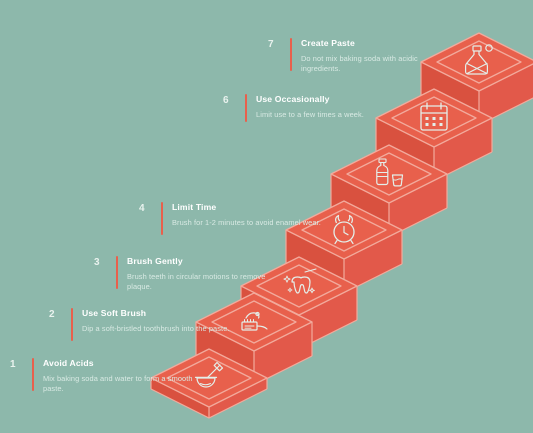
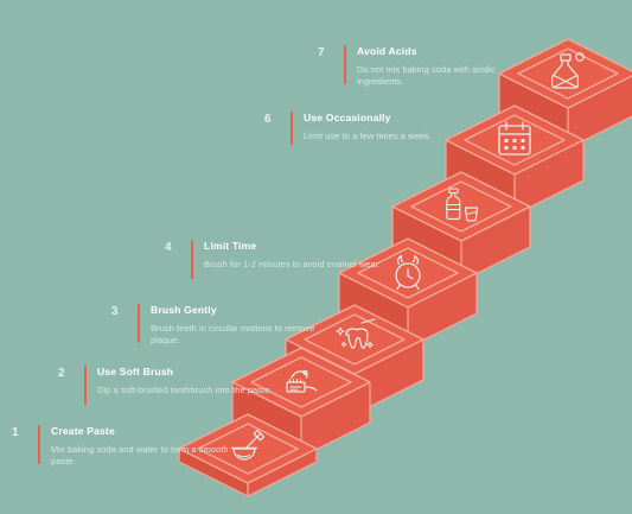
  7
- Create Paste
+ Avoid Acids
  Do not mix baking soda with acidic ingredients.
  6
  Use Occasionally
  Limit use to a few times a week.
  4
  Limit Time
  Brush for 1-2 minutes to avoid enamel wear.
  3
  Brush Gently
  Brush teeth in circular motions to remove plaque.
  2
  Use Soft Brush
  Dip a soft-bristled toothbrush into the paste.
  1
- Avoid Acids
+ Create Paste
  Mix baking soda and water to form a smooth paste.
